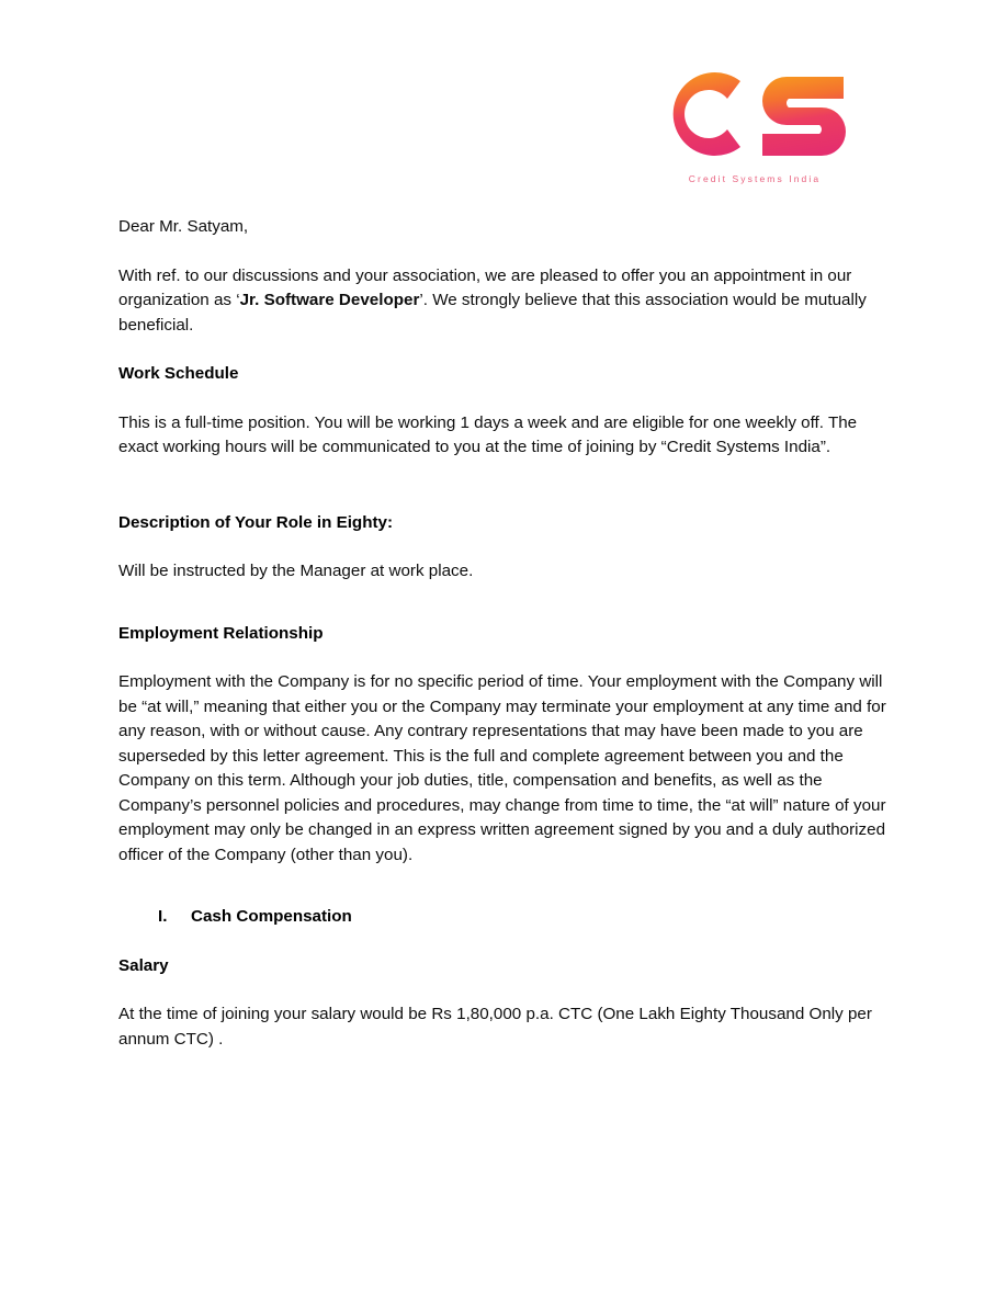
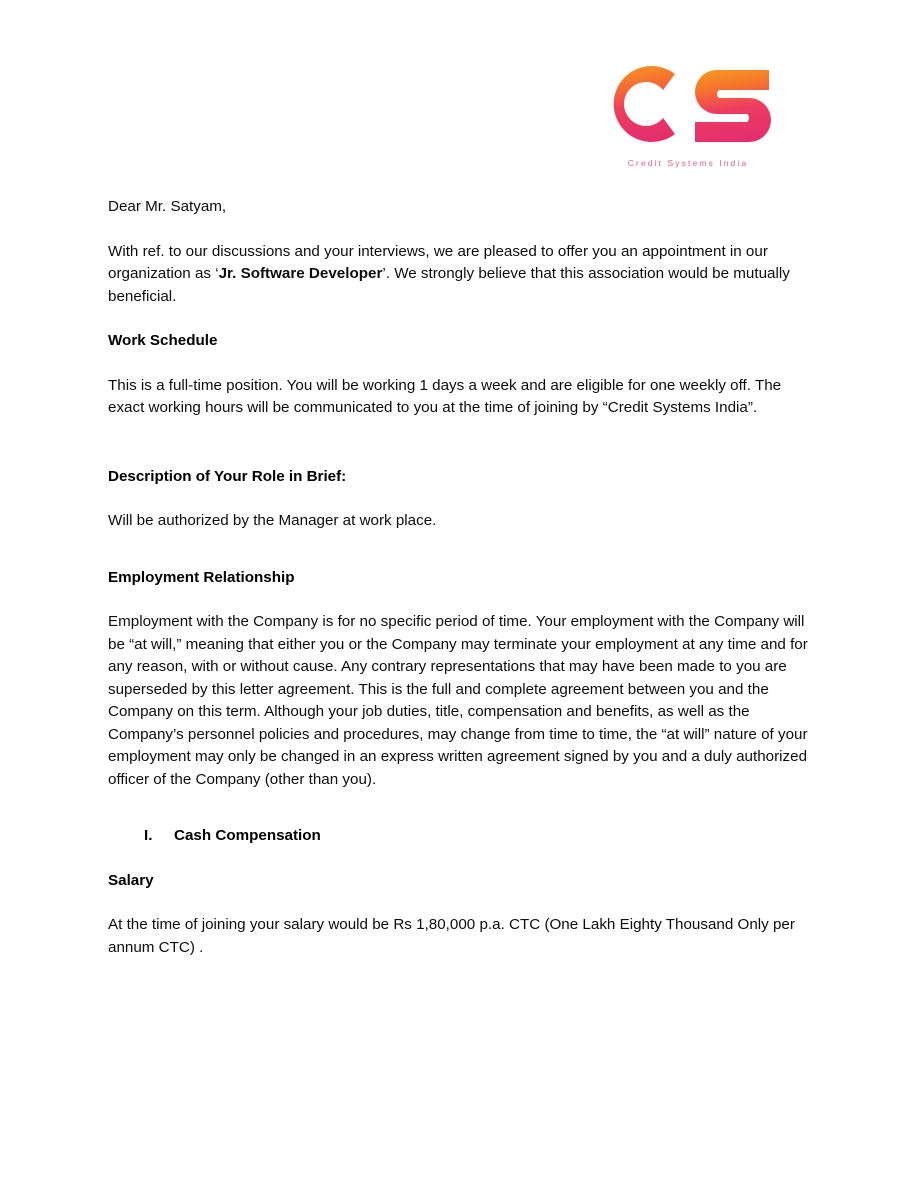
  Credit Systems India
  Dear Mr. Satyam,
- With ref. to our discussions and your association, we are pleased to offer you an appointment in our organization as ‘Jr. Software Developer’. We strongly believe that this association would be mutually beneficial.
+ With ref. to our discussions and your interviews, we are pleased to offer you an appointment in our organization as ‘Jr. Software Developer’. We strongly believe that this association would be mutually beneficial.
  Work Schedule
  This is a full-time position. You will be working 1 days a week and are eligible for one weekly off. The exact working hours will be communicated to you at the time of joining by “Credit Systems India”.
- Description of Your Role in Eighty:
+ Description of Your Role in Brief:
- Will be instructed by the Manager at work place.
+ Will be authorized by the Manager at work place.
  Employment Relationship
  Employment with the Company is for no specific period of time. Your employment with the Company will be “at will,” meaning that either you or the Company may terminate your employment at any time and for any reason, with or without cause. Any contrary representations that may have been made to you are superseded by this letter agreement. This is the full and complete agreement between you and the Company on this term. Although your job duties, title, compensation and benefits, as well as the Company’s personnel policies and procedures, may change from time to time, the “at will” nature of your employment may only be changed in an express written agreement signed by you and a duly authorized officer of the Company (other than you).
  I.
  Cash Compensation
  Salary
  At the time of joining your salary would be Rs 1,80,000 p.a. CTC (One Lakh Eighty Thousand Only per annum CTC) .
